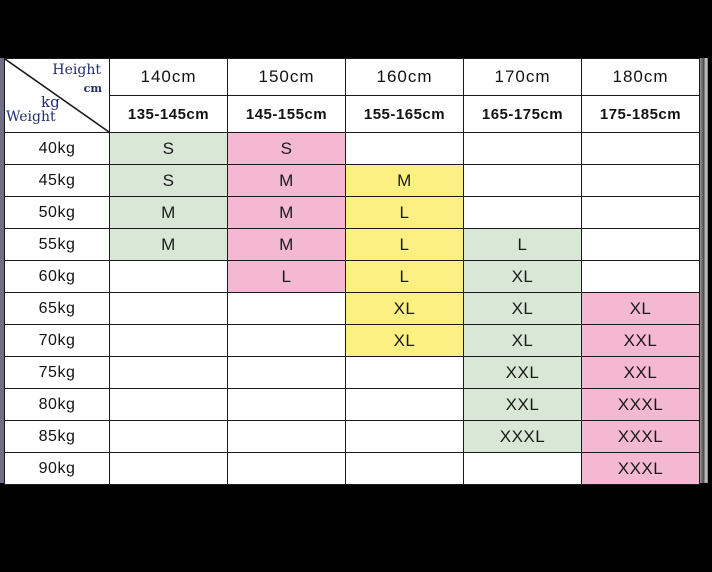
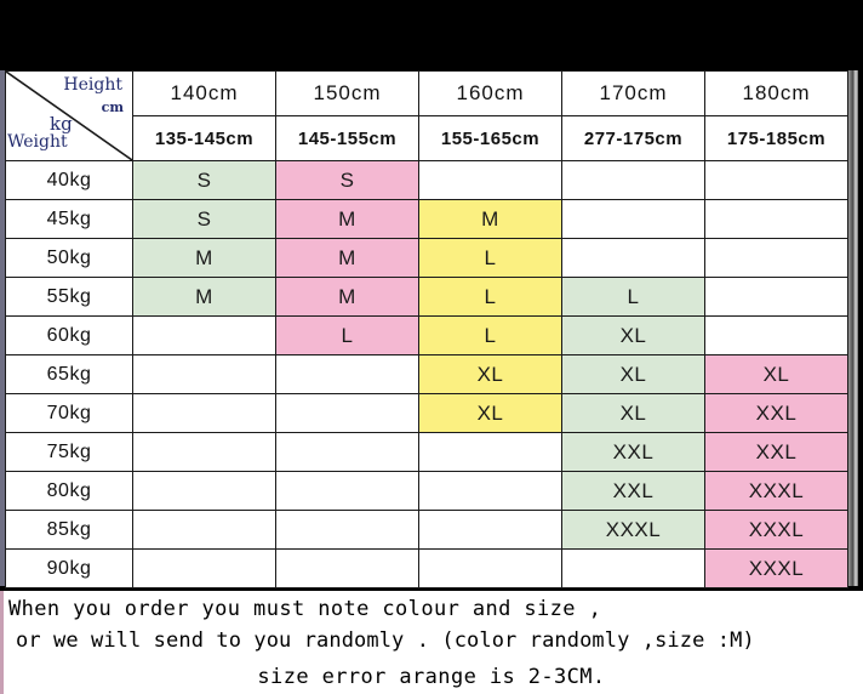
  Height cm kg Weight	140cm	150cm	160cm	170cm	180cm
- 135-145cm	145-155cm	155-165cm	165-175cm	175-185cm
+ 135-145cm	145-155cm	155-165cm	277-175cm	175-185cm
  40kg	S	S
  45kg	S	M	M
  50kg	M	M	L
  55kg	M	M	L	L
  60kg		L	L	XL
  65kg			XL	XL	XL
  70kg			XL	XL	XXL
  75kg				XXL	XXL
  80kg				XXL	XXXL
  85kg				XXXL	XXXL
  90kg					XXXL
+ When you order you must note colour and size ,
+ or we will send to you randomly . (color randomly ,size :M)
+ size error arange is 2-3CM.
